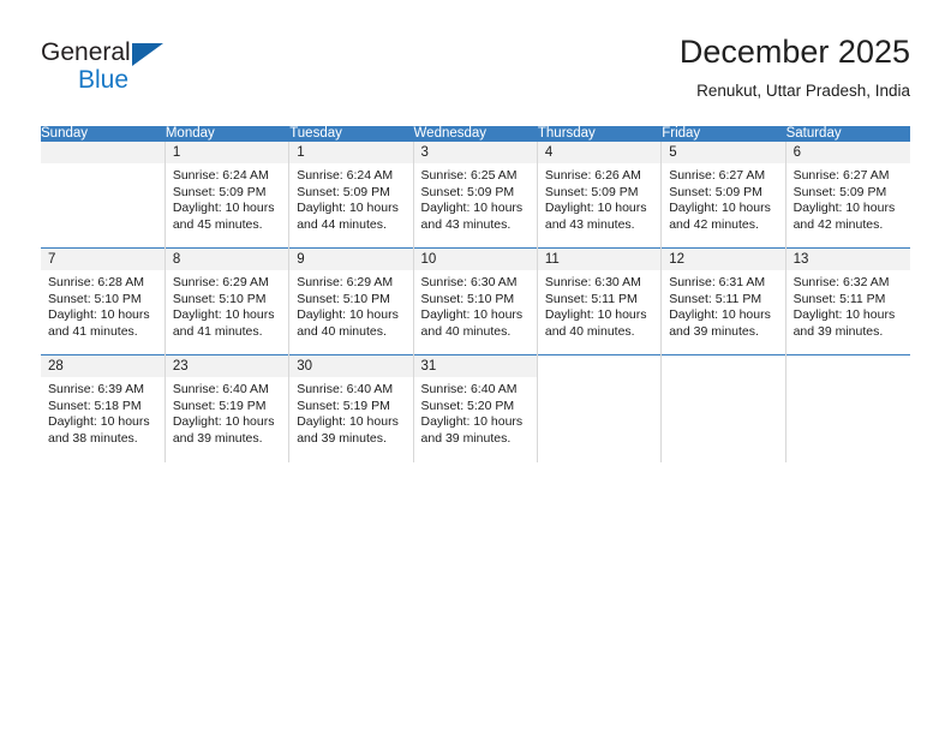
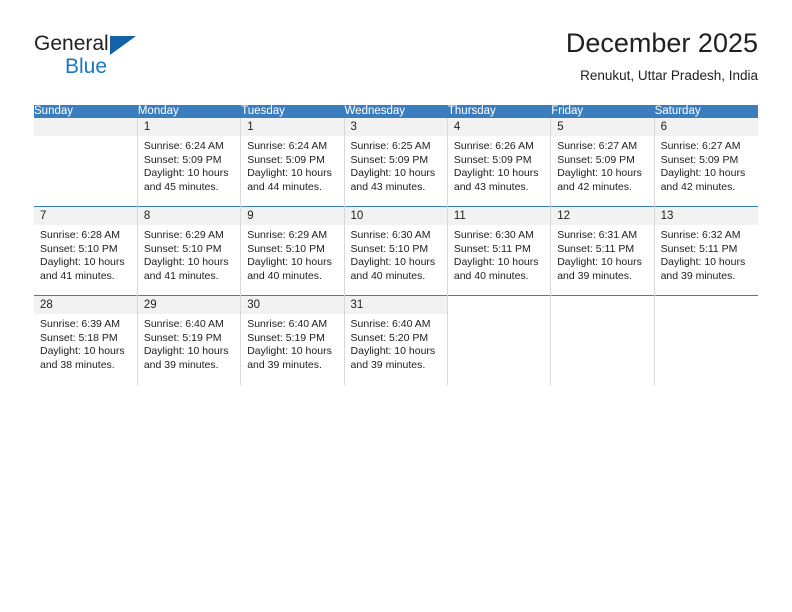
  General
  Blue
  December 2025
  Renukut, Uttar Pradesh, India
  Sunday	Monday	Tuesday	Wednesday	Thursday	Friday	Saturday
  	1Sunrise: 6:24 AMSunset: 5:09 PMDaylight: 10 hours and 45 minutes.	1Sunrise: 6:24 AMSunset: 5:09 PMDaylight: 10 hours and 44 minutes.	3Sunrise: 6:25 AMSunset: 5:09 PMDaylight: 10 hours and 43 minutes.	4Sunrise: 6:26 AMSunset: 5:09 PMDaylight: 10 hours and 43 minutes.	5Sunrise: 6:27 AMSunset: 5:09 PMDaylight: 10 hours and 42 minutes.	6Sunrise: 6:27 AMSunset: 5:09 PMDaylight: 10 hours and 42 minutes.
  7Sunrise: 6:28 AMSunset: 5:10 PMDaylight: 10 hours and 41 minutes.	8Sunrise: 6:29 AMSunset: 5:10 PMDaylight: 10 hours and 41 minutes.	9Sunrise: 6:29 AMSunset: 5:10 PMDaylight: 10 hours and 40 minutes.	10Sunrise: 6:30 AMSunset: 5:10 PMDaylight: 10 hours and 40 minutes.	11Sunrise: 6:30 AMSunset: 5:11 PMDaylight: 10 hours and 40 minutes.	12Sunrise: 6:31 AMSunset: 5:11 PMDaylight: 10 hours and 39 minutes.	13Sunrise: 6:32 AMSunset: 5:11 PMDaylight: 10 hours and 39 minutes.
- 28Sunrise: 6:39 AMSunset: 5:18 PMDaylight: 10 hours and 38 minutes.	23Sunrise: 6:40 AMSunset: 5:19 PMDaylight: 10 hours and 39 minutes.	30Sunrise: 6:40 AMSunset: 5:19 PMDaylight: 10 hours and 39 minutes.	31Sunrise: 6:40 AMSunset: 5:20 PMDaylight: 10 hours and 39 minutes.
+ 28Sunrise: 6:39 AMSunset: 5:18 PMDaylight: 10 hours and 38 minutes.	29Sunrise: 6:40 AMSunset: 5:19 PMDaylight: 10 hours and 39 minutes.	30Sunrise: 6:40 AMSunset: 5:19 PMDaylight: 10 hours and 39 minutes.	31Sunrise: 6:40 AMSunset: 5:20 PMDaylight: 10 hours and 39 minutes.
